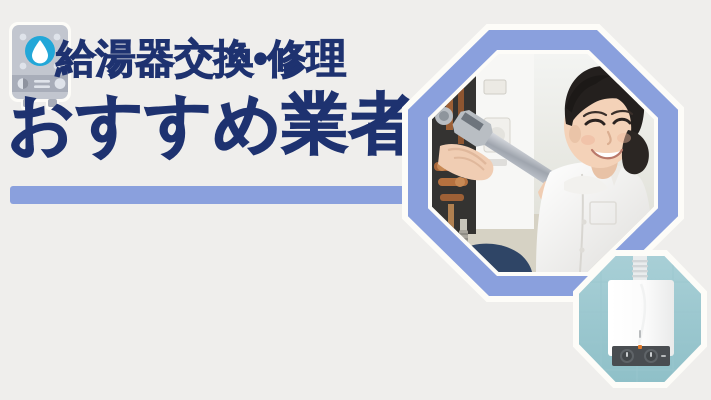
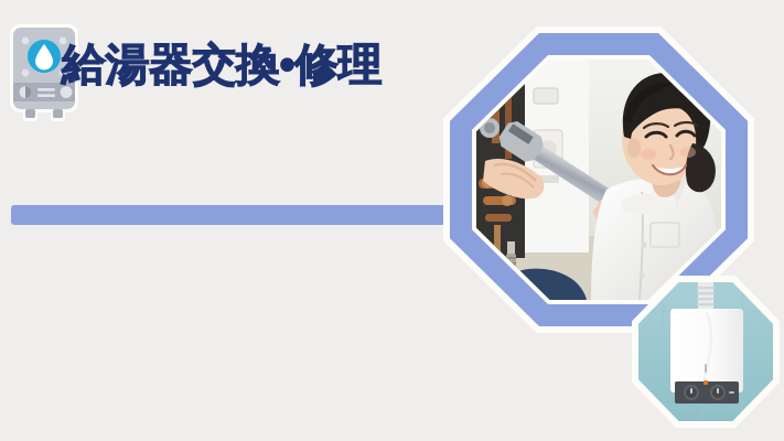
  給湯器交換•修理
- おすすめ業者
